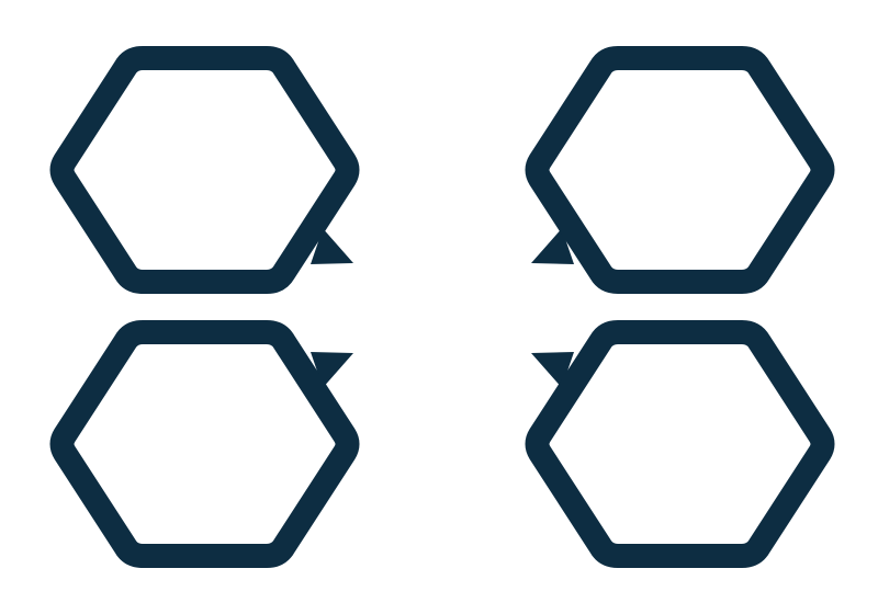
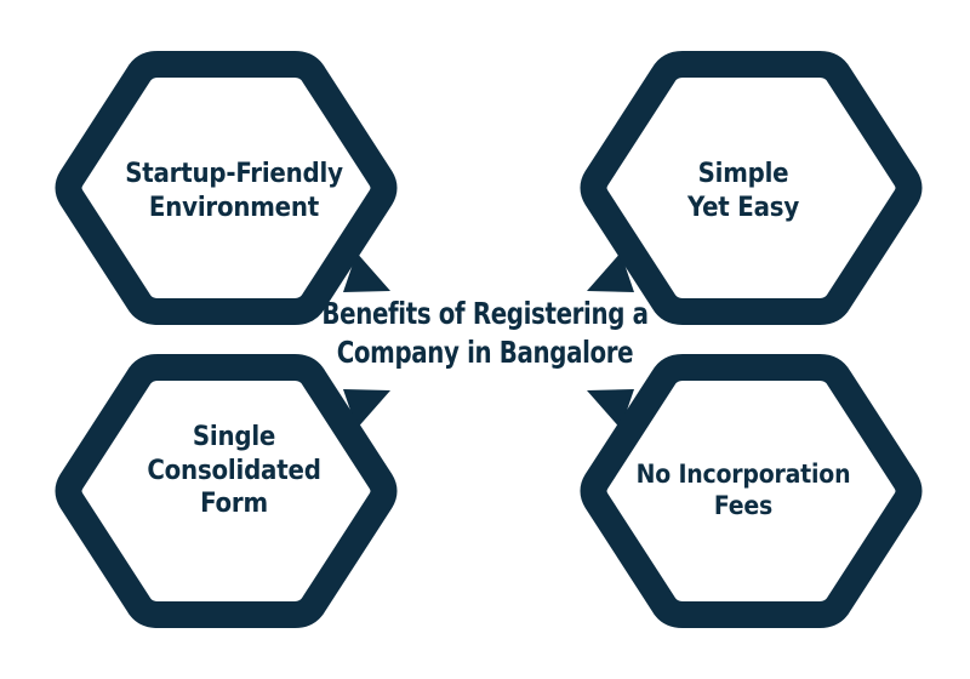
+ Startup-Friendly
+ Environment
+ Simple
+ Yet Easy
+ Single
+ Consolidated
+ Form
+ No Incorporation
+ Fees
+ Benefits of Registering a
+ Company in Bangalore
